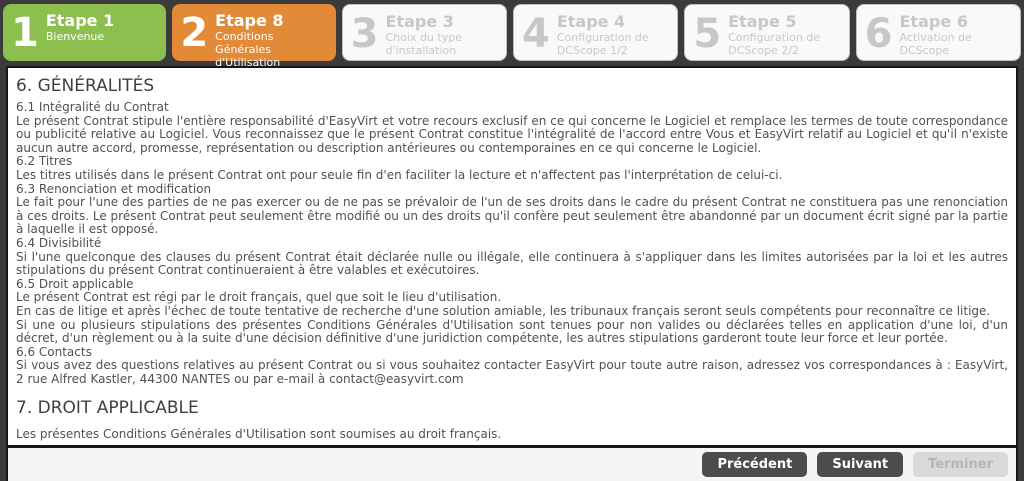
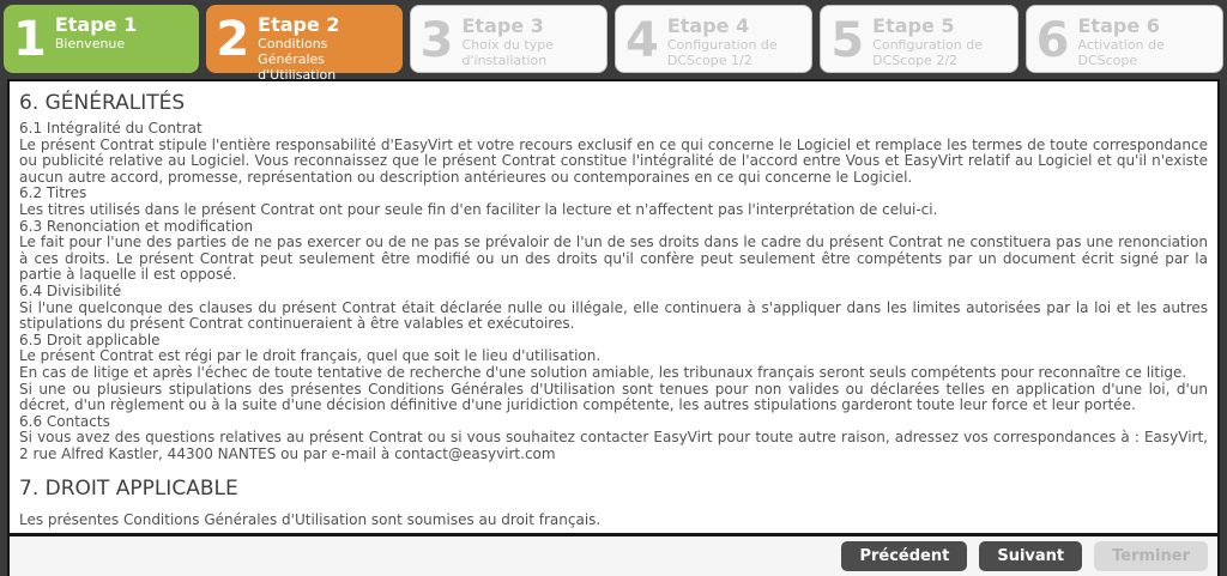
  1
  Etape 1
  Bienvenue
  2
- Etape 8
+ Etape 2
  Conditions Générales d'Utilisation
  3
  Etape 3
  Choix du type d'installation
  4
  Etape 4
  Configuration de DCScope 1/2
  5
  Etape 5
  Configuration de DCScope 2/2
  6
  Etape 6
  Activation de DCScope
  6. GÉNÉRALITÉS
  6.1 Intégralité du Contrat
  Le présent Contrat stipule l'entière responsabilité d'EasyVirt et votre recours exclusif en ce qui concerne le Logiciel et remplace les termes de toute correspondance ou publicité relative au Logiciel. Vous reconnaissez que le présent Contrat constitue l'intégralité de l'accord entre Vous et EasyVirt relatif au Logiciel et qu'il n'existe aucun autre accord, promesse, représentation ou description antérieures ou contemporaines en ce qui concerne le Logiciel.
  6.2 Titres
  Les titres utilisés dans le présent Contrat ont pour seule fin d'en faciliter la lecture et n'affectent pas l'interprétation de celui-ci.
  6.3 Renonciation et modification
- Le fait pour l'une des parties de ne pas exercer ou de ne pas se prévaloir de l'un de ses droits dans le cadre du présent Contrat ne constituera pas une renonciation à ces droits. Le présent Contrat peut seulement être modifié ou un des droits qu'il confère peut seulement être abandonné par un document écrit signé par la partie à laquelle il est opposé.
+ Le fait pour l'une des parties de ne pas exercer ou de ne pas se prévaloir de l'un de ses droits dans le cadre du présent Contrat ne constituera pas une renonciation à ces droits. Le présent Contrat peut seulement être modifié ou un des droits qu'il confère peut seulement être compétents par un document écrit signé par la partie à laquelle il est opposé.
  6.4 Divisibilité
  Si l'une quelconque des clauses du présent Contrat était déclarée nulle ou illégale, elle continuera à s'appliquer dans les limites autorisées par la loi et les autres stipulations du présent Contrat continueraient à être valables et exécutoires.
  6.5 Droit applicable
  Le présent Contrat est régi par le droit français, quel que soit le lieu d'utilisation.
  En cas de litige et après l'échec de toute tentative de recherche d'une solution amiable, les tribunaux français seront seuls compétents pour reconnaître ce litige.
  Si une ou plusieurs stipulations des présentes Conditions Générales d'Utilisation sont tenues pour non valides ou déclarées telles en application d'une loi, d'un décret, d'un règlement ou à la suite d'une décision définitive d'une juridiction compétente, les autres stipulations garderont toute leur force et leur portée.
  6.6 Contacts
  Si vous avez des questions relatives au présent Contrat ou si vous souhaitez contacter EasyVirt pour toute autre raison, adressez vos correspondances à : EasyVirt, 2 rue Alfred Kastler, 44300 NANTES ou par e-mail à contact@easyvirt.com
  7. DROIT APPLICABLE
  Les présentes Conditions Générales d'Utilisation sont soumises au droit français.
  Précédent
  Suivant
  Terminer
